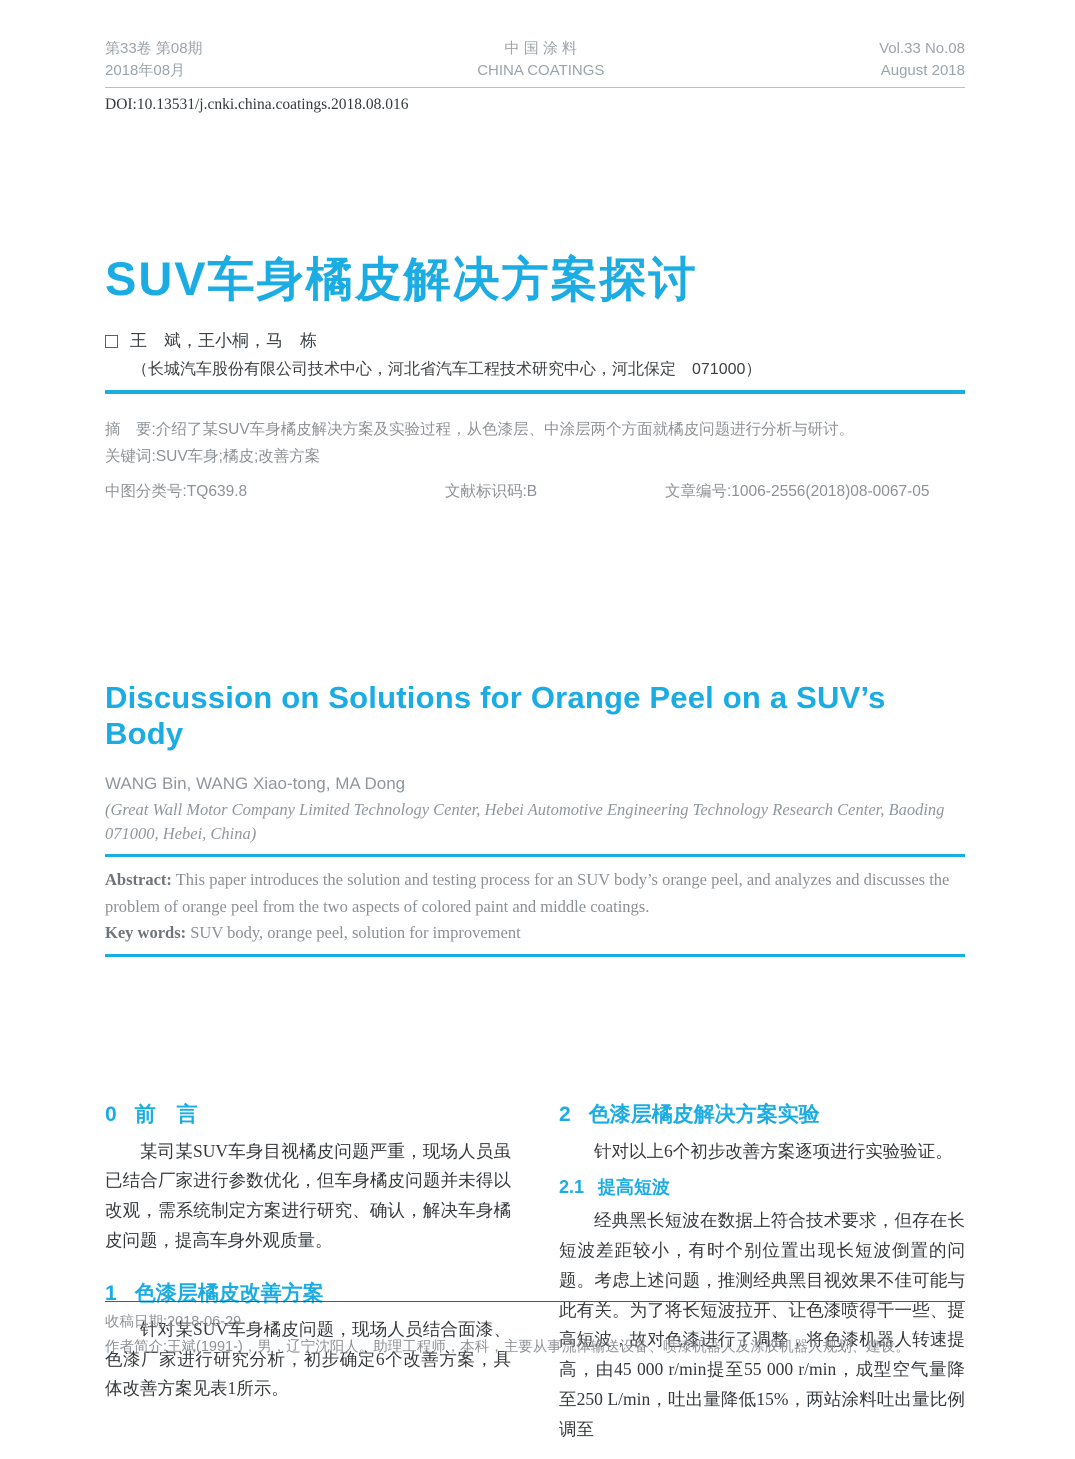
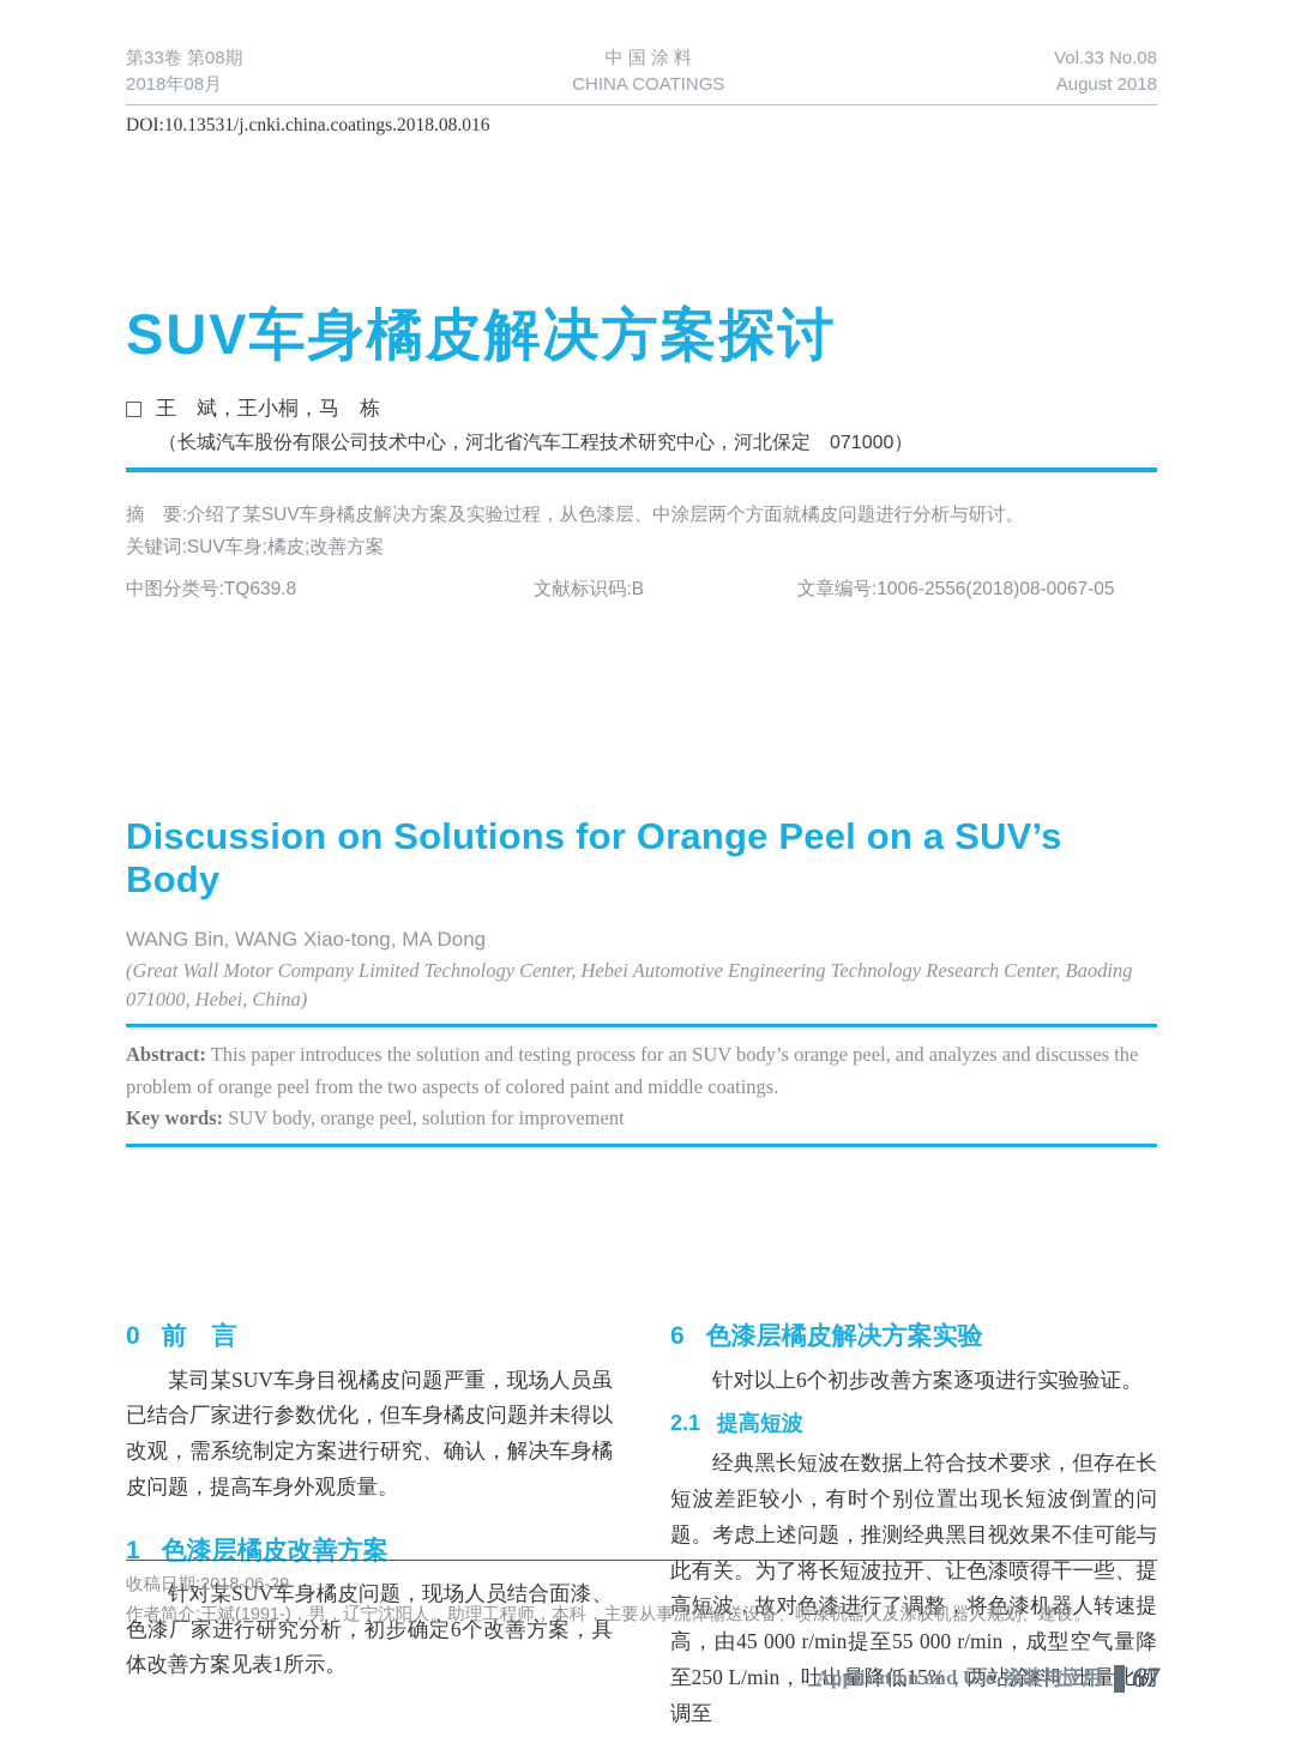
  第33卷 第08期
  2018年08月
  中 国 涂 料
  CHINA COATINGS
  Vol.33 No.08
  August 2018
  DOI:10.13531/j.cnki.china.coatings.2018.08.016
  SUV车身橘皮解决方案探讨
  王 斌，王小桐，马 栋
  （长城汽车股份有限公司技术中心，河北省汽车工程技术研究中心，河北保定 071000）
  摘 要:介绍了某SUV车身橘皮解决方案及实验过程，从色漆层、中涂层两个方面就橘皮问题进行分析与研讨。
  关键词:SUV车身;橘皮;改善方案
  中图分类号:TQ639.8
  文献标识码:B
  文章编号:1006-2556(2018)08-0067-05
  Discussion on Solutions for Orange Peel on a SUV’s Body
  WANG Bin, WANG Xiao-tong, MA Dong
  (Great Wall Motor Company Limited Technology Center, Hebei Automotive Engineering Technology Research Center, Baoding 071000, Hebei, China)
  Abstract: This paper introduces the solution and testing process for an SUV body’s orange peel, and analyzes and discusses the problem of orange peel from the two aspects of colored paint and middle coatings.
  Key words: SUV body, orange peel, solution for improvement
  0 前 言
  某司某SUV车身目视橘皮问题严重，现场人员虽已结合厂家进行参数优化，但车身橘皮问题并未得以改观，需系统制定方案进行研究、确认，解决车身橘皮问题，提高车身外观质量。
  1 色漆层橘皮改善方案
  针对某SUV车身橘皮问题，现场人员结合面漆、色漆厂家进行研究分析，初步确定6个改善方案，具体改善方案见表1所示。
- 2 色漆层橘皮解决方案实验
+ 6 色漆层橘皮解决方案实验
  针对以上6个初步改善方案逐项进行实验验证。
  2.1 提高短波
  经典黑长短波在数据上符合技术要求，但存在长短波差距较小，有时个别位置出现长短波倒置的问题。考虑上述问题，推测经典黑目视效果不佳可能与此有关。为了将长短波拉开、让色漆喷得干一些、提高短波，故对色漆进行了调整，将色漆机器人转速提高，由45 000 r/min提至55 000 r/min，成型空气量降至250 L/min，吐出量降低15%，两站涂料吐出量比例调至
  收稿日期:2018-06-29
  作者简介:王斌(1991-)，男，辽宁沈阳人。助理工程师，本科，主要从事流体输送设备、喷漆机器人及涂胶机器人规划、建设。
+ Application and Use
+ 涂装与应用
+ 67
